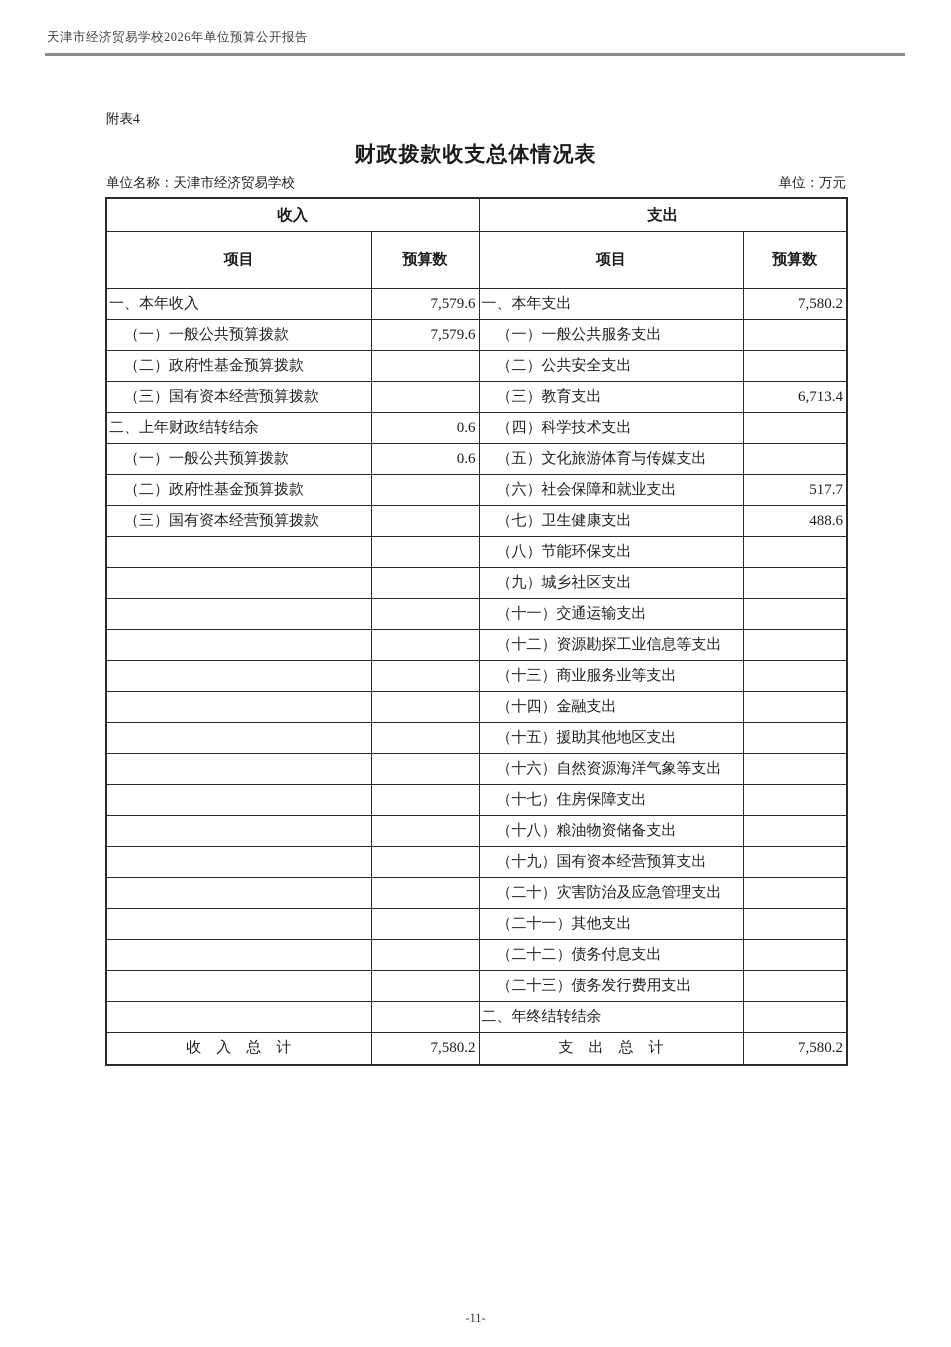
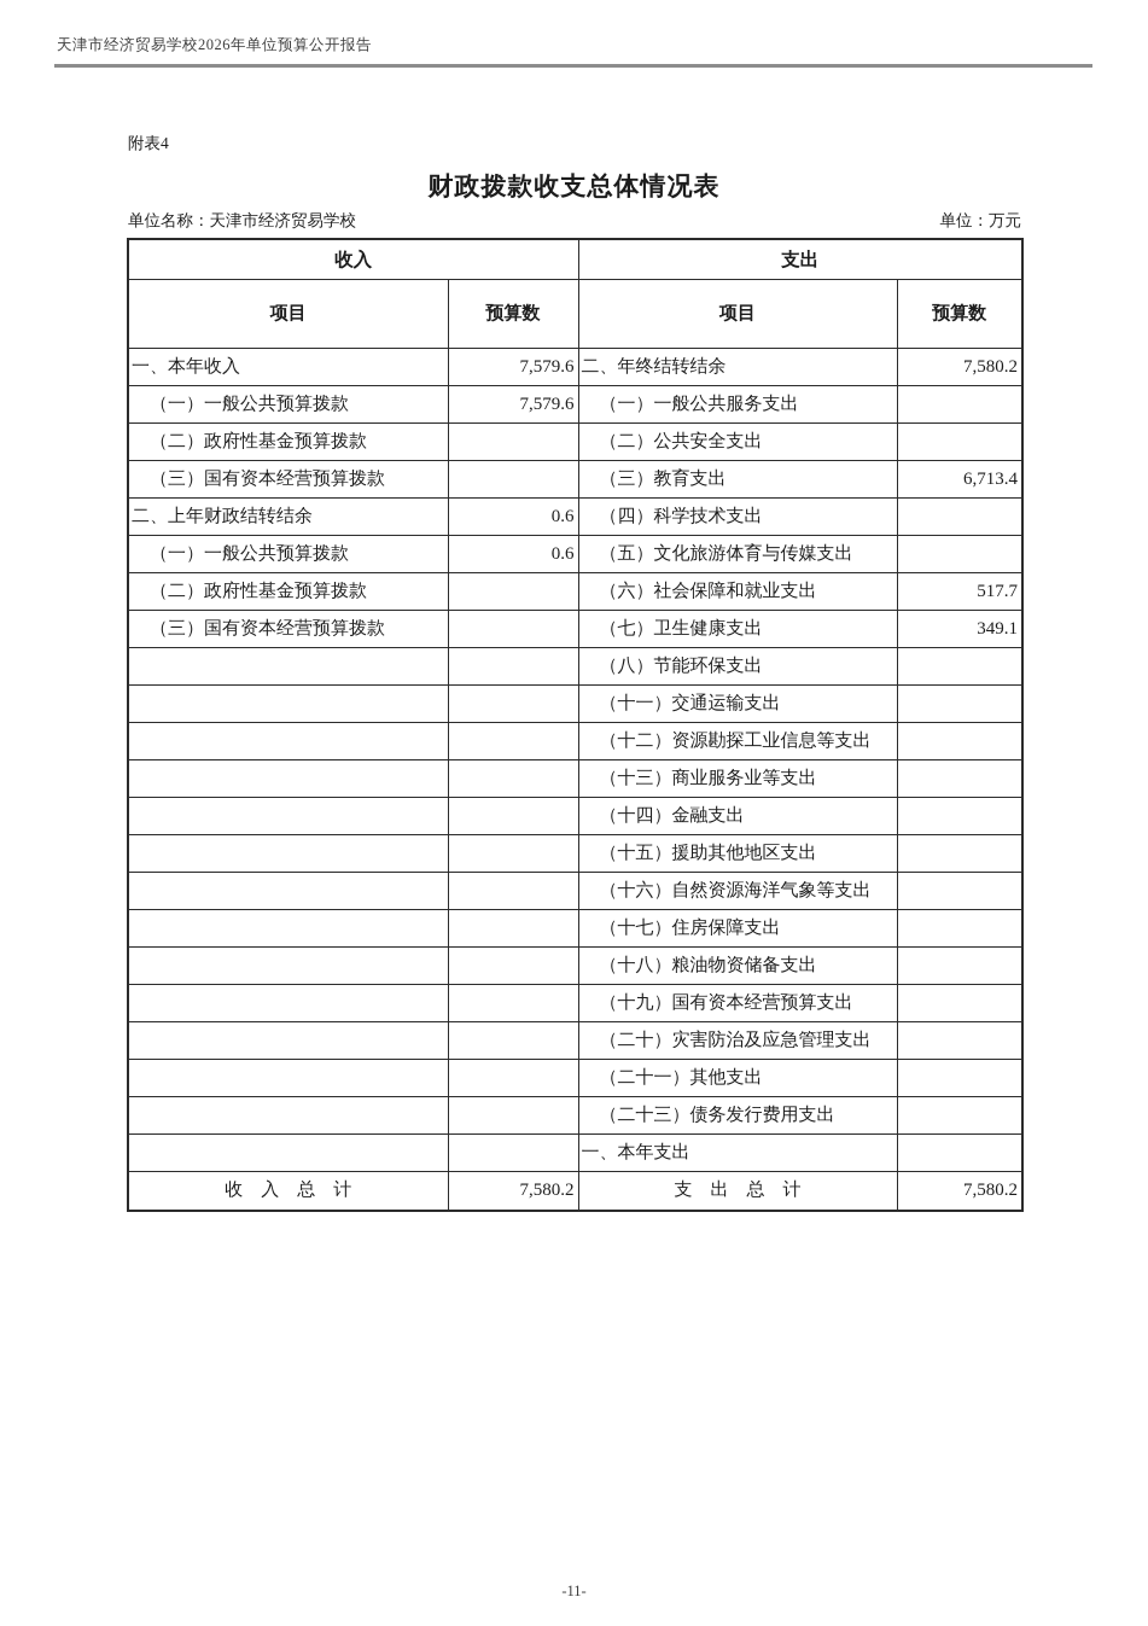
  天津市经济贸易学校2026年单位预算公开报告
  附表4
  财政拨款收支总体情况表
  单位名称：天津市经济贸易学校
  单位：万元
  收入	支出
  项目	预算数	项目	预算数
- 一、本年收入	7,579.6	一、本年支出	7,580.2
+ 一、本年收入	7,579.6	二、年终结转结余	7,580.2
  （一）一般公共预算拨款	7,579.6	（一）一般公共服务支出
  （二）政府性基金预算拨款		（二）公共安全支出
  （三）国有资本经营预算拨款		（三）教育支出	6,713.4
  二、上年财政结转结余	0.6	（四）科学技术支出
  （一）一般公共预算拨款	0.6	（五）文化旅游体育与传媒支出
  （二）政府性基金预算拨款		（六）社会保障和就业支出	517.7
- （三）国有资本经营预算拨款		（七）卫生健康支出	488.6
+ （三）国有资本经营预算拨款		（七）卫生健康支出	349.1
  		（八）节能环保支出
- 		（九）城乡社区支出
  		（十一）交通运输支出
  		（十二）资源勘探工业信息等支出
  		（十三）商业服务业等支出
  		（十四）金融支出
  		（十五）援助其他地区支出
  		（十六）自然资源海洋气象等支出
  		（十七）住房保障支出
  		（十八）粮油物资储备支出
  		（十九）国有资本经营预算支出
  		（二十）灾害防治及应急管理支出
  		（二十一）其他支出
- 		（二十二）债务付息支出
  		（二十三）债务发行费用支出
- 		二、年终结转结余
+ 		一、本年支出
  收 入 总 计	7,580.2	支 出 总 计	7,580.2
  -11-
